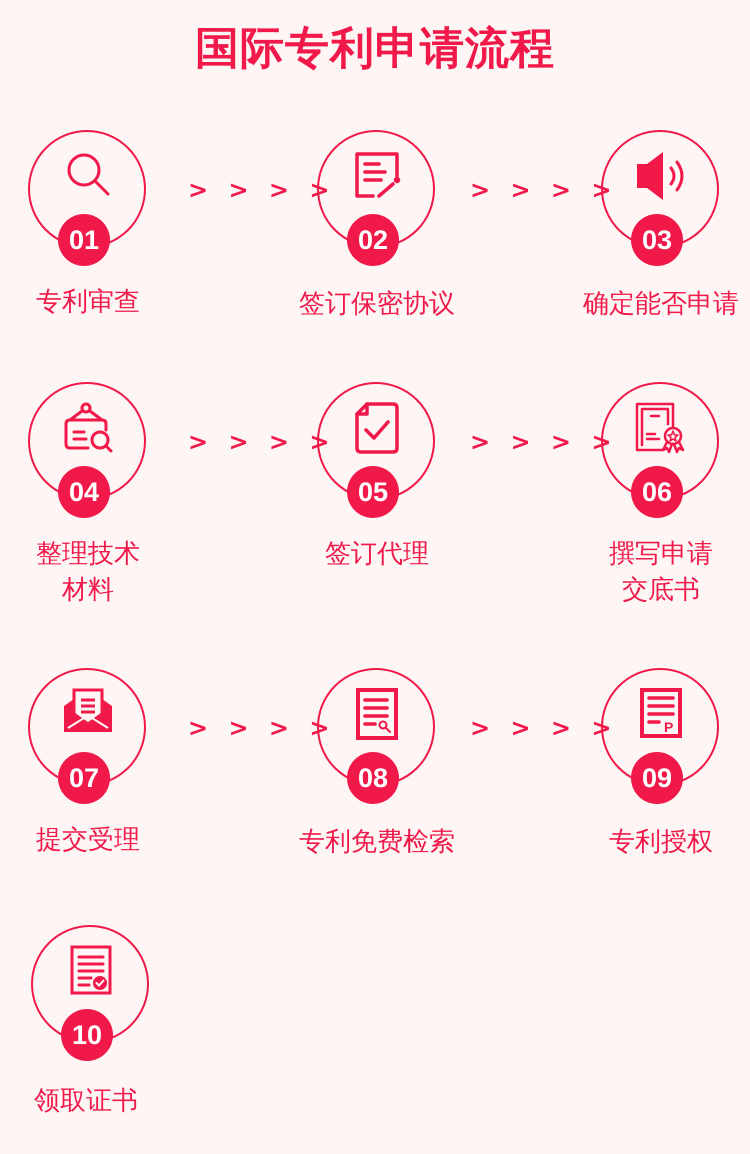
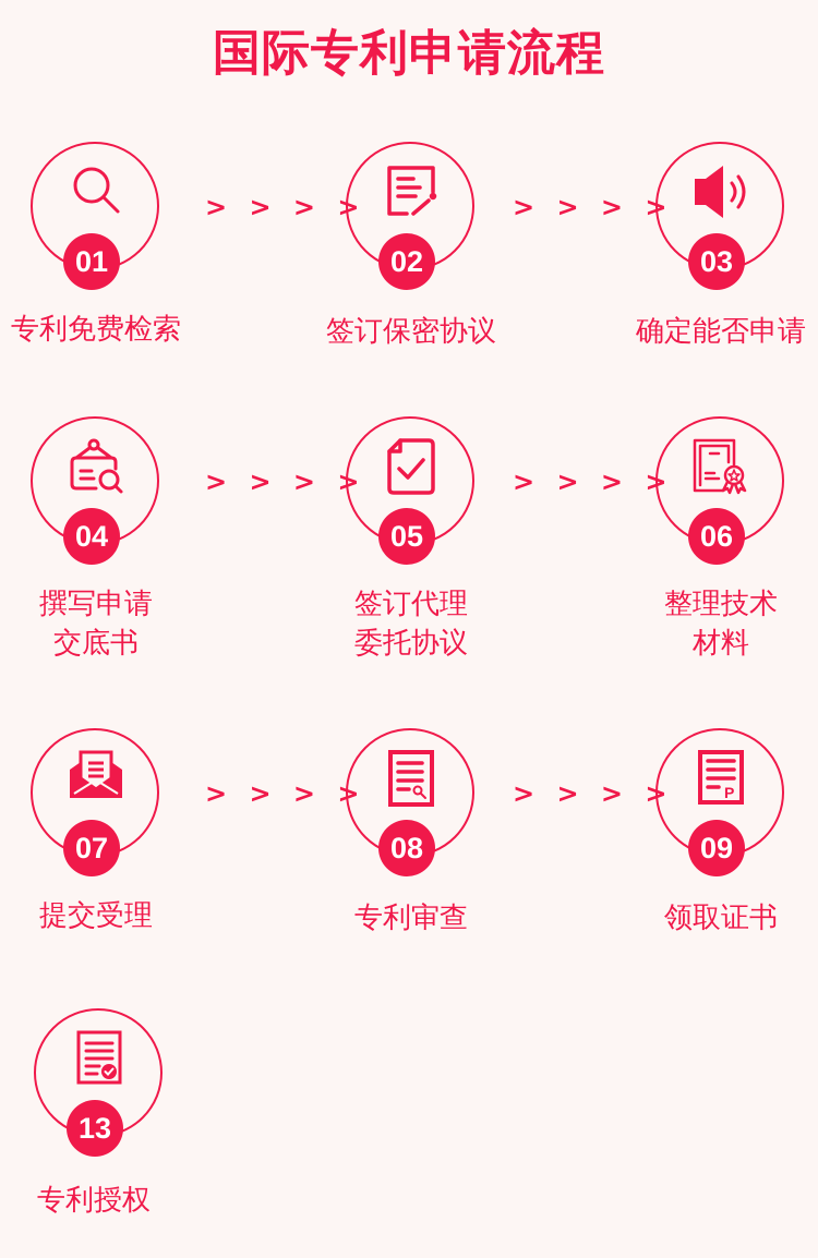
  国际专利申请流程
  01
- 专利审查
+ 专利免费检索
  > > > >
  02
  签订保密协议
  > > > >
  03
  确定能否申请
  04
- 整理技术
+ 撰写申请
- 材料
+ 交底书
  > > > >
  05
  签订代理
+ 委托协议
  > > > >
  06
- 撰写申请
+ 整理技术
- 交底书
+ 材料
  07
  提交受理
  > > > >
  08
- 专利免费检索
+ 专利审查
  > > > >
  P
  09
- 专利授权
+ 领取证书
- 10
+ 13
- 领取证书
+ 专利授权
